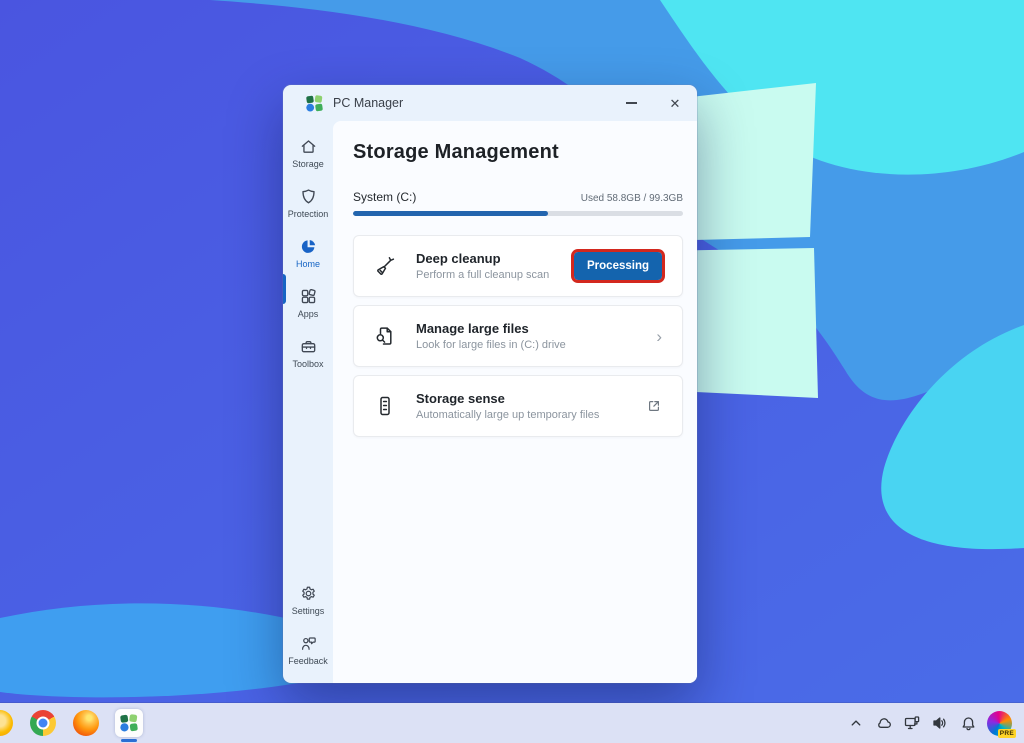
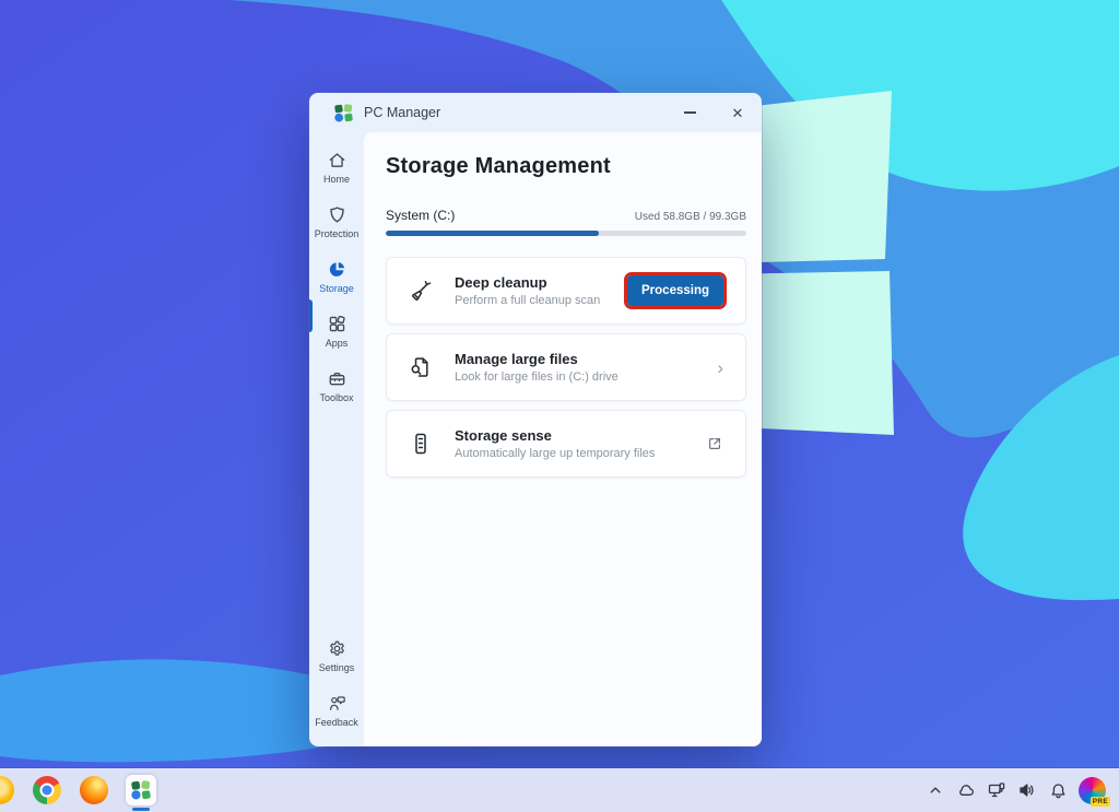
  PC Manager
  ✕
- Storage
+ Home
  Protection
- Home
+ Storage
  Apps
  Toolbox
  Settings
  Feedback
  Storage Management
  System (C:)
  Used 58.8GB / 99.3GB
  Deep cleanup
  Perform a full cleanup scan
  Processing
  Manage large files
  Look for large files in (C:) drive
  ›
  Storage sense
  Automatically large up temporary files
